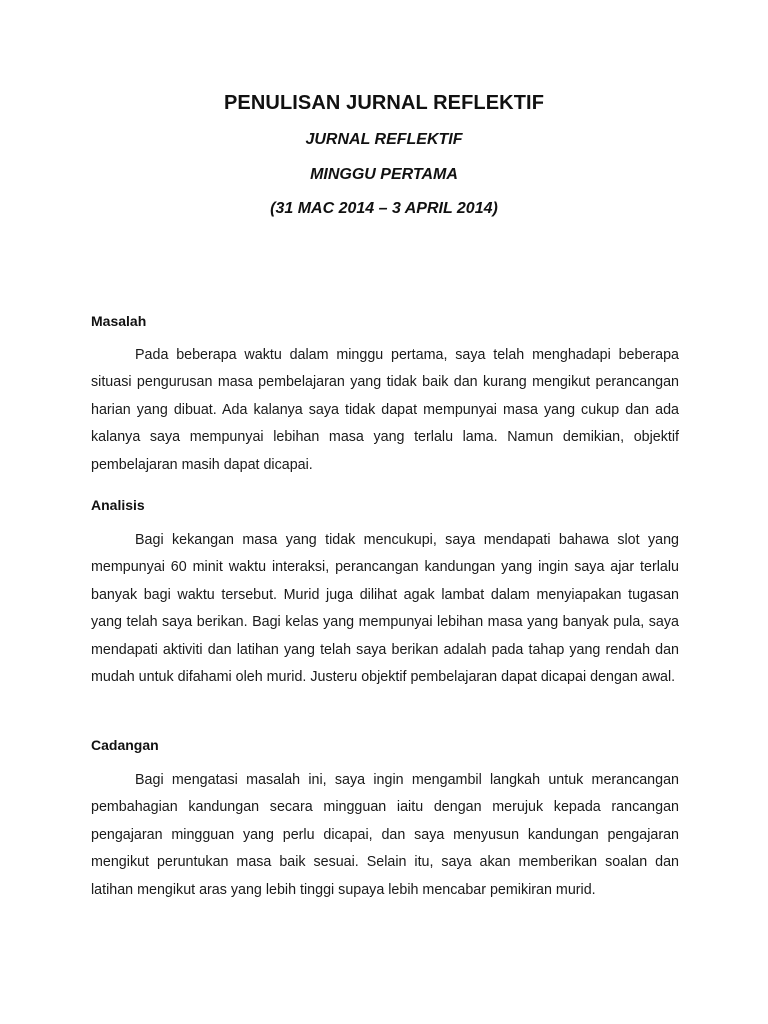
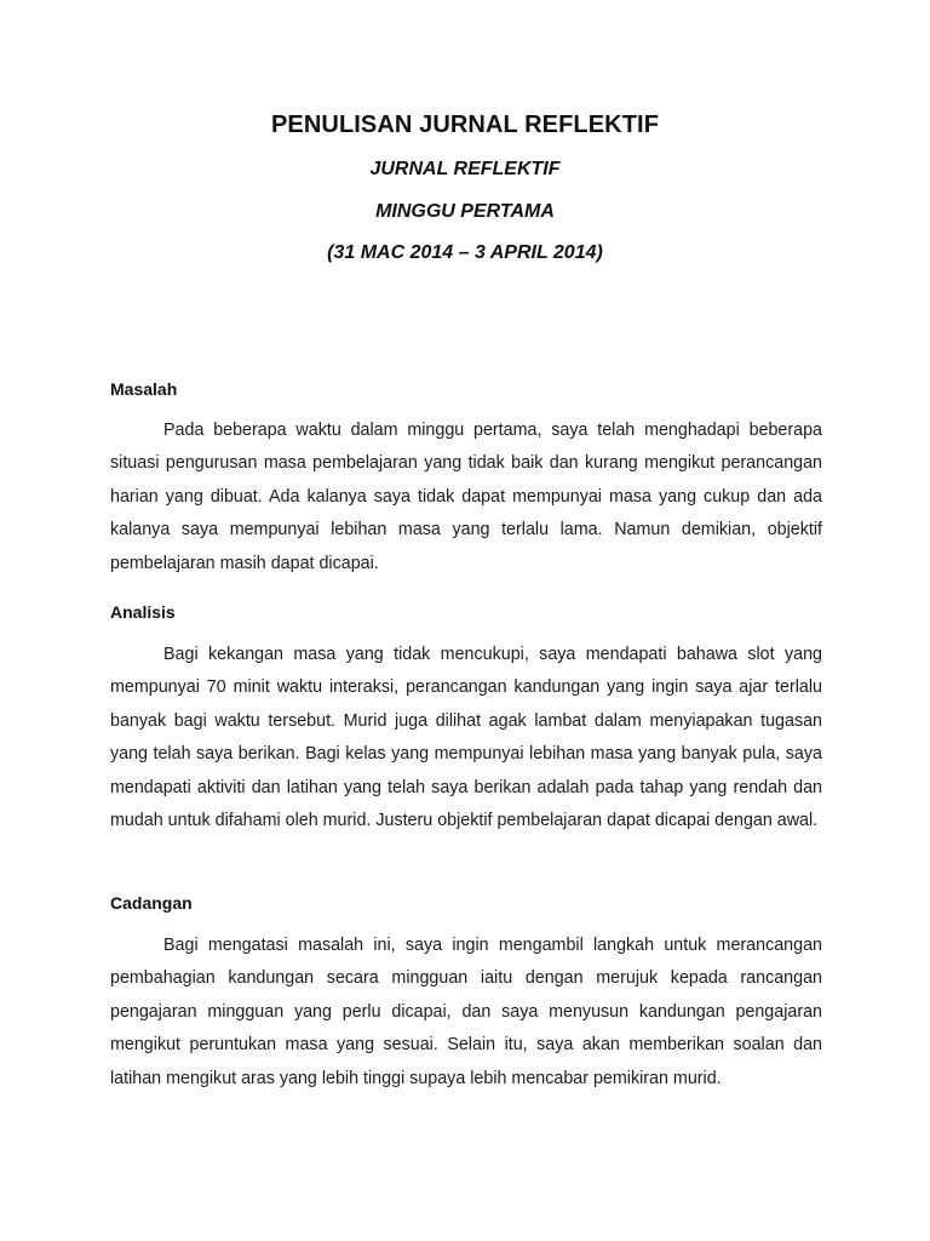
  PENULISAN JURNAL REFLEKTIF
  JURNAL REFLEKTIF
  MINGGU PERTAMA
  (31 MAC 2014 – 3 APRIL 2014)
  Masalah
  Pada beberapa waktu dalam minggu pertama, saya telah menghadapi beberapa situasi pengurusan masa pembelajaran yang tidak baik dan kurang mengikut perancangan harian yang dibuat. Ada kalanya saya tidak dapat mempunyai masa yang cukup dan ada kalanya saya mempunyai lebihan masa yang terlalu lama. Namun demikian, objektif pembelajaran masih dapat dicapai.
  Analisis
- Bagi kekangan masa yang tidak mencukupi, saya mendapati bahawa slot yang mempunyai 60 minit waktu interaksi, perancangan kandungan yang ingin saya ajar terlalu banyak bagi waktu tersebut. Murid juga dilihat agak lambat dalam menyiapakan tugasan yang telah saya berikan. Bagi kelas yang mempunyai lebihan masa yang banyak pula, saya mendapati aktiviti dan latihan yang telah saya berikan adalah pada tahap yang rendah dan mudah untuk difahami oleh murid. Justeru objektif pembelajaran dapat dicapai dengan awal.
+ Bagi kekangan masa yang tidak mencukupi, saya mendapati bahawa slot yang mempunyai 70 minit waktu interaksi, perancangan kandungan yang ingin saya ajar terlalu banyak bagi waktu tersebut. Murid juga dilihat agak lambat dalam menyiapakan tugasan yang telah saya berikan. Bagi kelas yang mempunyai lebihan masa yang banyak pula, saya mendapati aktiviti dan latihan yang telah saya berikan adalah pada tahap yang rendah dan mudah untuk difahami oleh murid. Justeru objektif pembelajaran dapat dicapai dengan awal.
  Cadangan
- Bagi mengatasi masalah ini, saya ingin mengambil langkah untuk merancangan pembahagian kandungan secara mingguan iaitu dengan merujuk kepada rancangan pengajaran mingguan yang perlu dicapai, dan saya menyusun kandungan pengajaran mengikut peruntukan masa baik sesuai. Selain itu, saya akan memberikan soalan dan latihan mengikut aras yang lebih tinggi supaya lebih mencabar pemikiran murid.
+ Bagi mengatasi masalah ini, saya ingin mengambil langkah untuk merancangan pembahagian kandungan secara mingguan iaitu dengan merujuk kepada rancangan pengajaran mingguan yang perlu dicapai, dan saya menyusun kandungan pengajaran mengikut peruntukan masa yang sesuai. Selain itu, saya akan memberikan soalan dan latihan mengikut aras yang lebih tinggi supaya lebih mencabar pemikiran murid.
